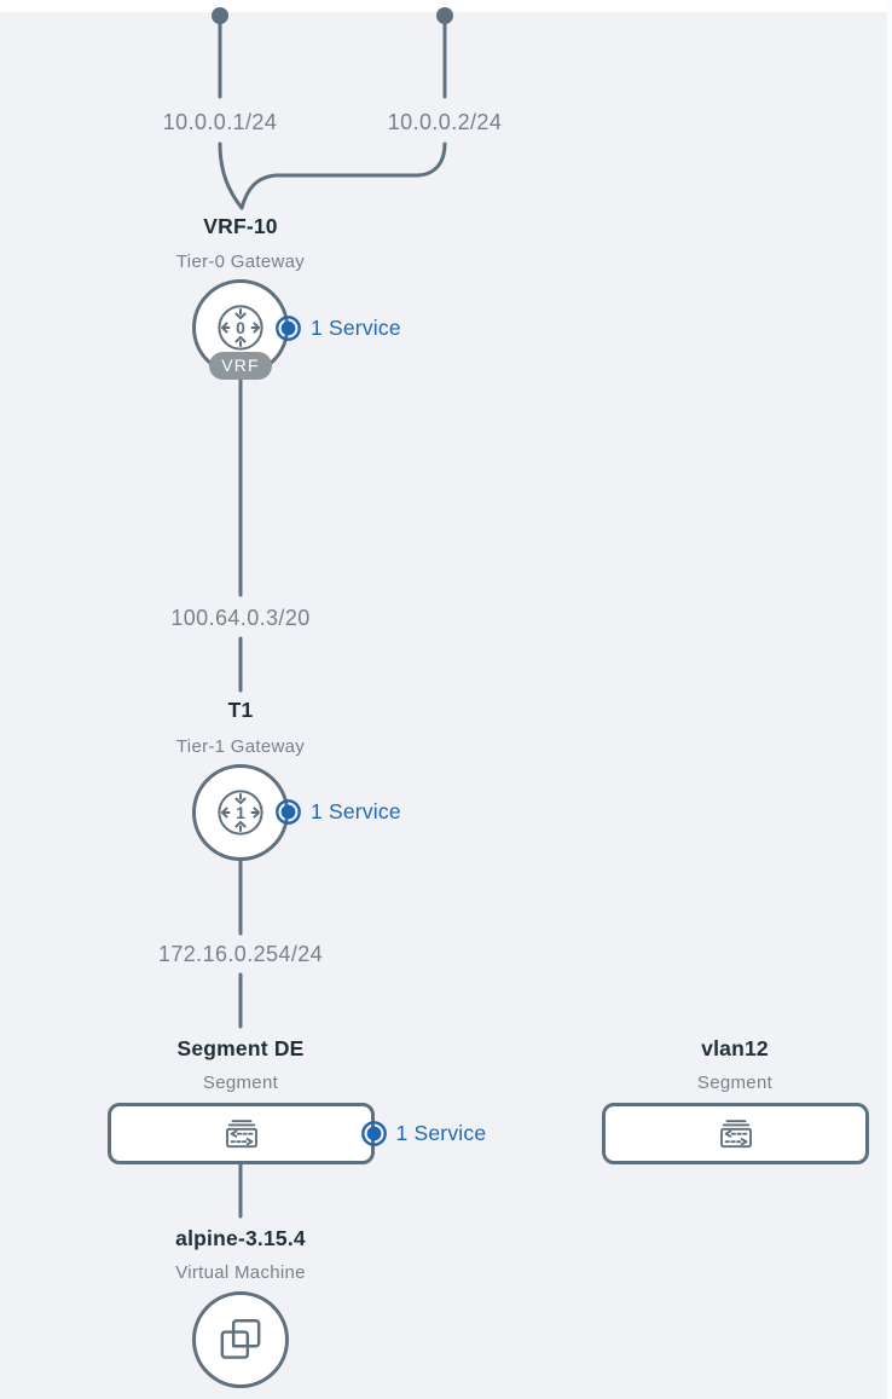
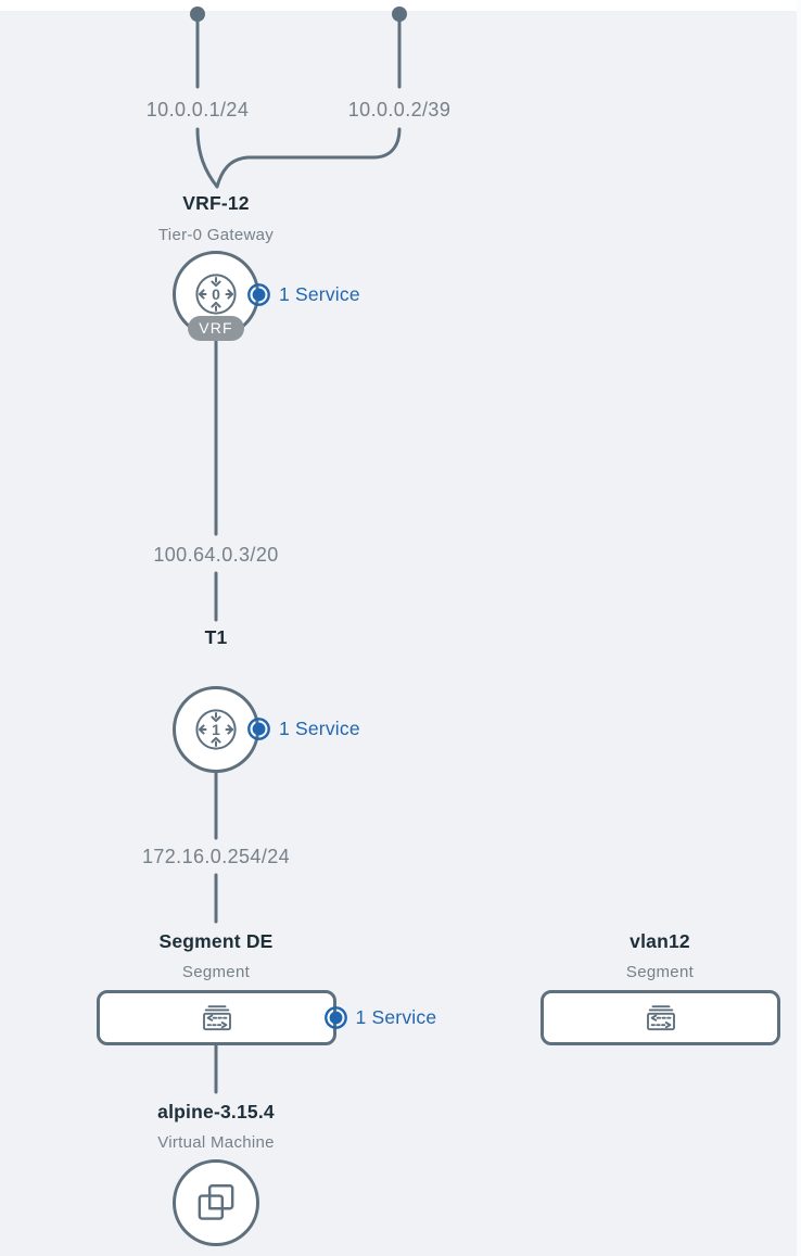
  10.0.0.1/24
- 10.0.0.2/24
+ 10.0.0.2/39
- VRF-10
+ VRF-12
  Tier-0 Gateway
  0
  VRF
  1 Service
  100.64.0.3/20
  T1
- Tier-1 Gateway
  1
  1 Service
  172.16.0.254/24
  Segment DE
  Segment
  1 Service
  vlan12
  Segment
  alpine-3.15.4
  Virtual Machine
